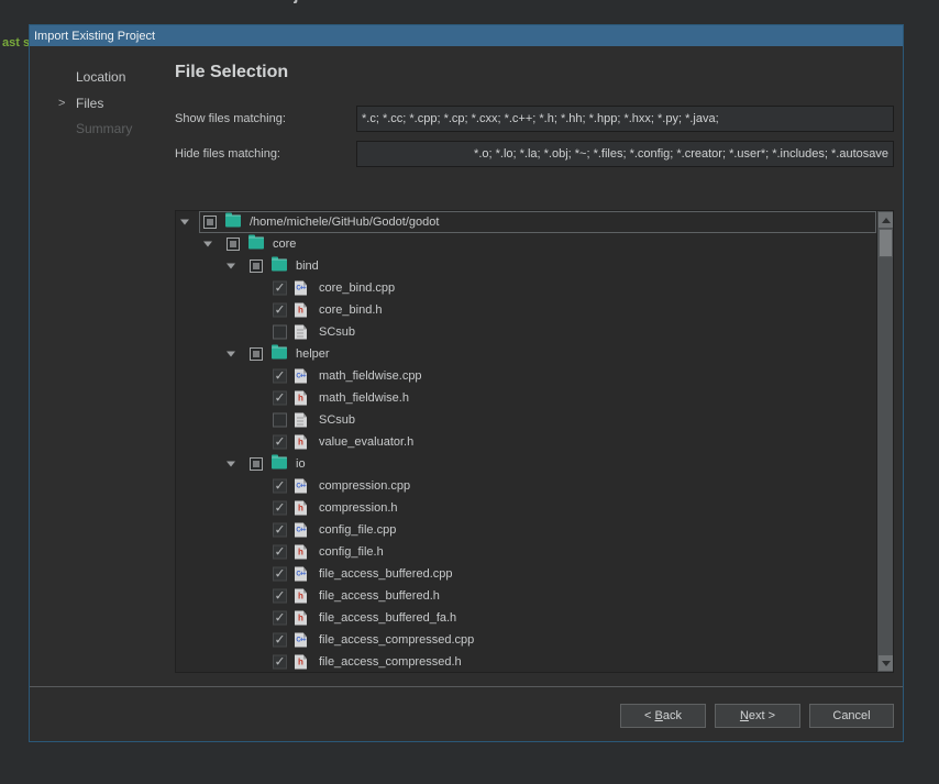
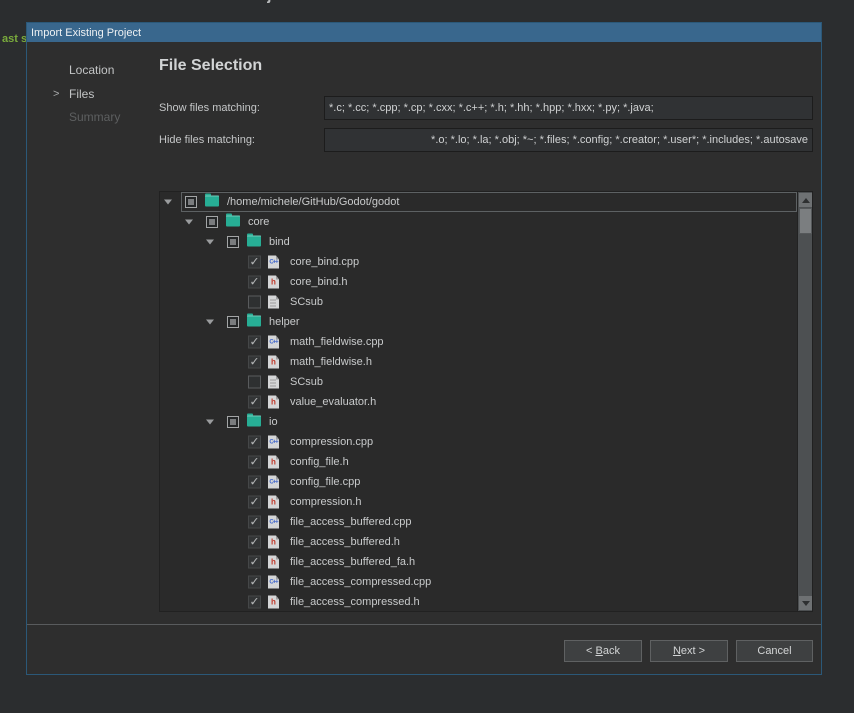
  ast s
  Import Existing Project
  Location
  >
  Files
  Summary
  File Selection
  Show files matching:
  *.c; *.cc; *.cpp; *.cp; *.cxx; *.c++; *.h; *.hh; *.hpp; *.hxx; *.py; *.java;
  Hide files matching:
  *.o; *.lo; *.la; *.obj; *~; *.files; *.config; *.creator; *.user*; *.includes; *.autosave
  /home/michele/GitHub/Godot/godot
  core
  bind
  ✓
  core_bind.cpp
  ✓
  h
  core_bind.h
  SCsub
  helper
  ✓
  math_fieldwise.cpp
  ✓
  h
  math_fieldwise.h
  SCsub
  ✓
  h
  value_evaluator.h
  io
  ✓
  compression.cpp
  ✓
  h
- compression.h
+ config_file.h
  ✓
  config_file.cpp
  ✓
  h
- config_file.h
+ compression.h
  ✓
  file_access_buffered.cpp
  ✓
  h
  file_access_buffered.h
  ✓
  h
  file_access_buffered_fa.h
  ✓
  file_access_compressed.cpp
  ✓
  h
  file_access_compressed.h
  < Back
  Next >
  Cancel
